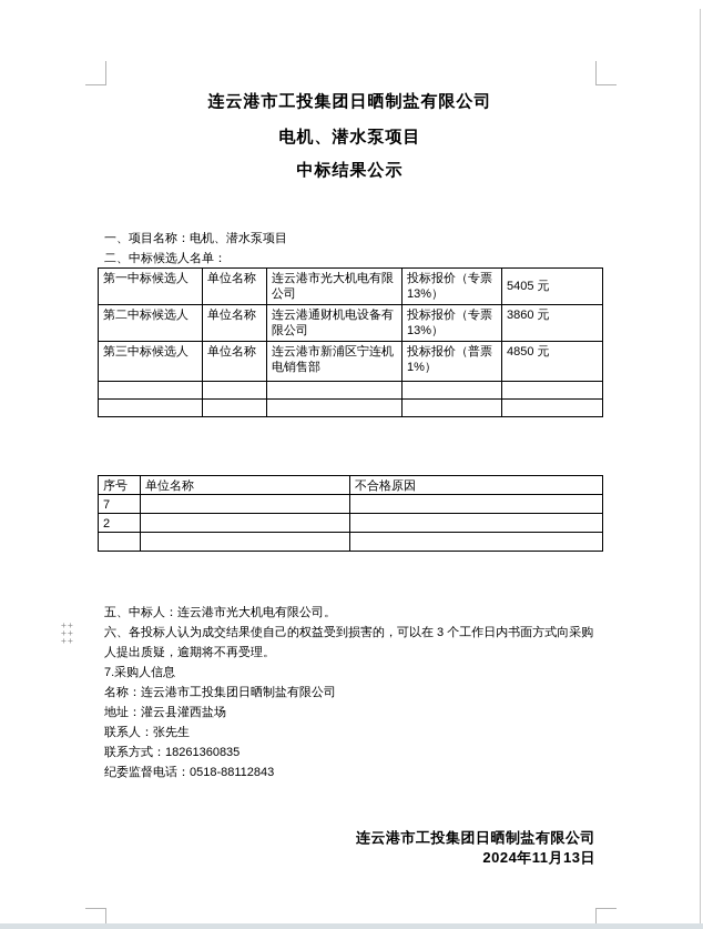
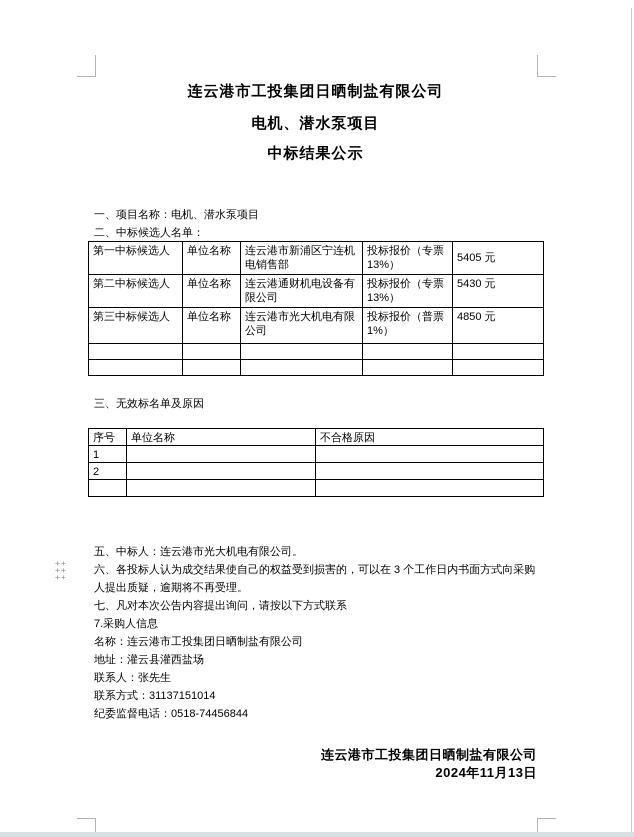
  +
  +
  +
  +
  +
  +
  连云港市工投集团日晒制盐有限公司
  电机、潜水泵项目
  中标结果公示
  一、项目名称：电机、潜水泵项目
  二、中标候选人名单：
- 第一中标候选人	单位名称	连云港市光大机电有限公司	投标报价（专票13%）	5405 元
+ 第一中标候选人	单位名称	连云港市新浦区宁连机电销售部	投标报价（专票13%）	5405 元
- 第二中标候选人	单位名称	连云港通财机电设备有限公司	投标报价（专票13%）	3860 元
+ 第二中标候选人	单位名称	连云港通财机电设备有限公司	投标报价（专票13%）	5430 元
- 第三中标候选人	单位名称	连云港市新浦区宁连机电销售部	投标报价（普票1%）	4850 元
+ 第三中标候选人	单位名称	连云港市光大机电有限公司	投标报价（普票1%）	4850 元
+ 三、无效标名单及原因
  序号	单位名称	不合格原因
- 7
+ 1
  2
  五、中标人：连云港市光大机电有限公司。
  六、各投标人认为成交结果使自己的权益受到损害的，可以在 3 个工作日内书面方式向采购人提出质疑，逾期将不再受理。
+ 七、凡对本次公告内容提出询问，请按以下方式联系
  7.采购人信息
  名称：连云港市工投集团日晒制盐有限公司
  地址：灌云县灌西盐场
  联系人：张先生
- 联系方式：18261360835
+ 联系方式：31137151014
- 纪委监督电话：0518-88112843
+ 纪委监督电话：0518-74456844
  连云港市工投集团日晒制盐有限公司
  2024年11月13日
